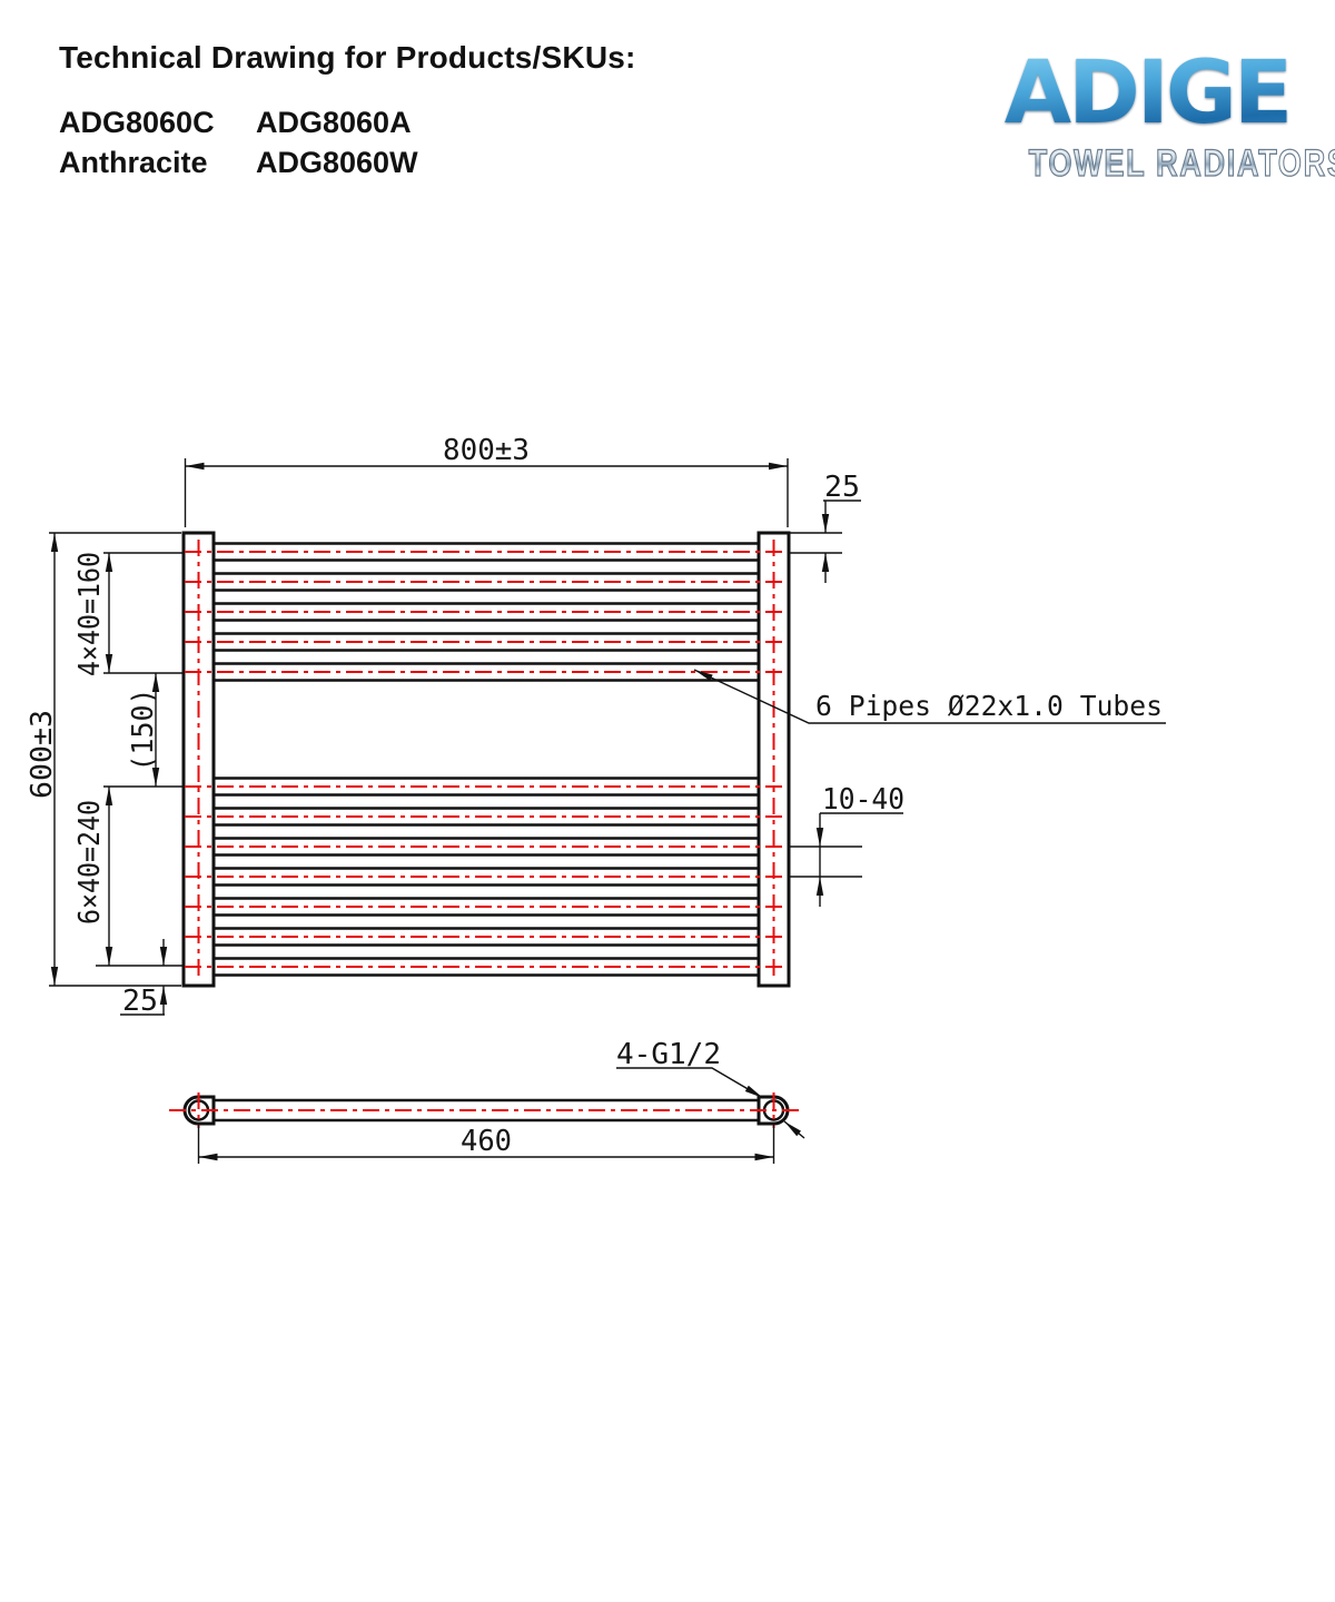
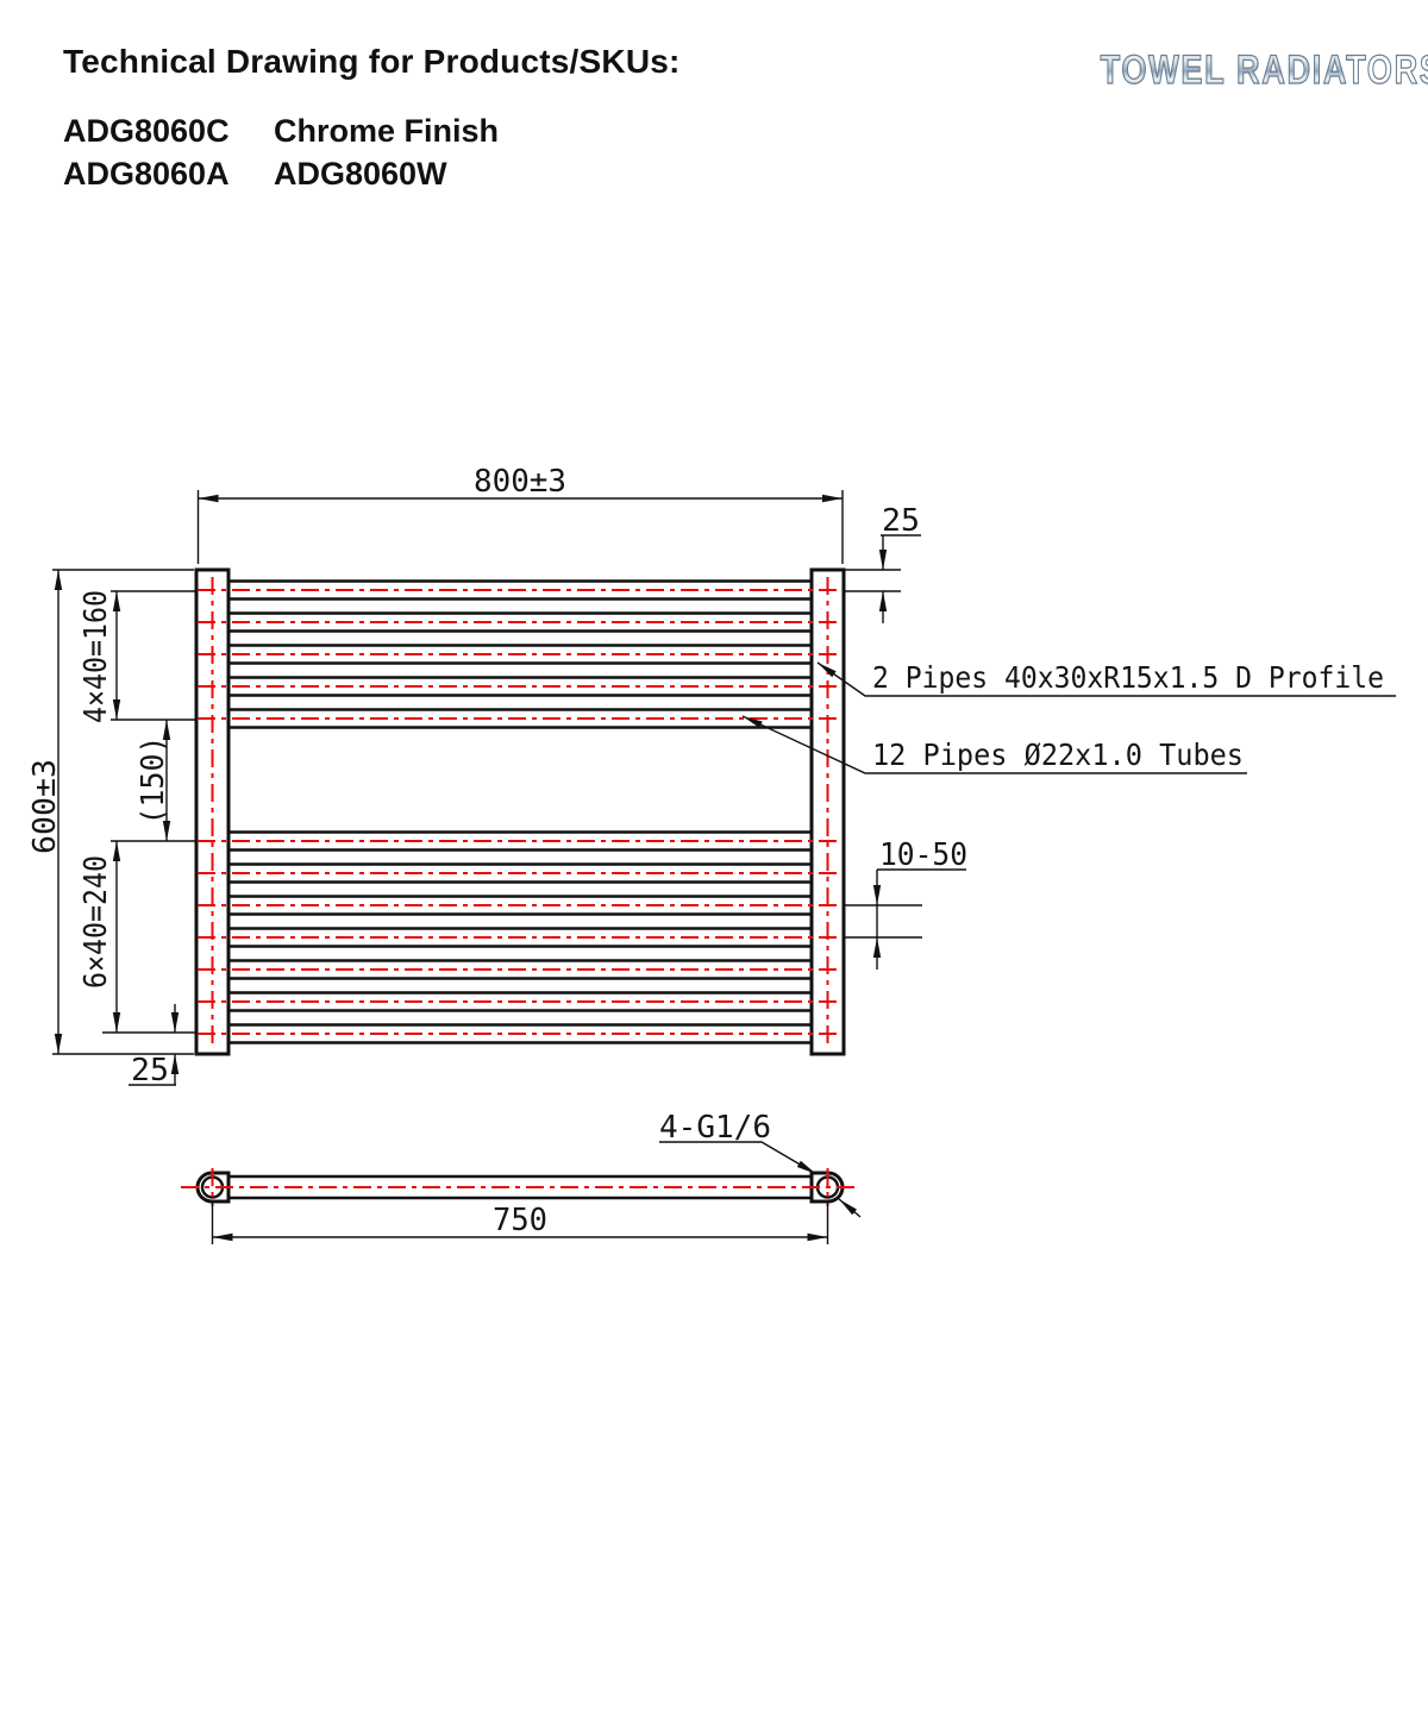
  Technical Drawing for Products/SKUs:
  ADG8060C
+ Chrome Finish
  ADG8060A
- Anthracite
  ADG8060W
- ADIGE
  TOWEL RADIA
  800±3
  25
  25
- 10-40
+ 10-50
+ 2 Pipes 40x30xR15x1.5 D Profile
- 6 Pipes Ø22x1.0 Tubes
+ 12 Pipes Ø22x1.0 Tubes
- 4-G1/2
+ 4-G1/6
- 460
+ 750
